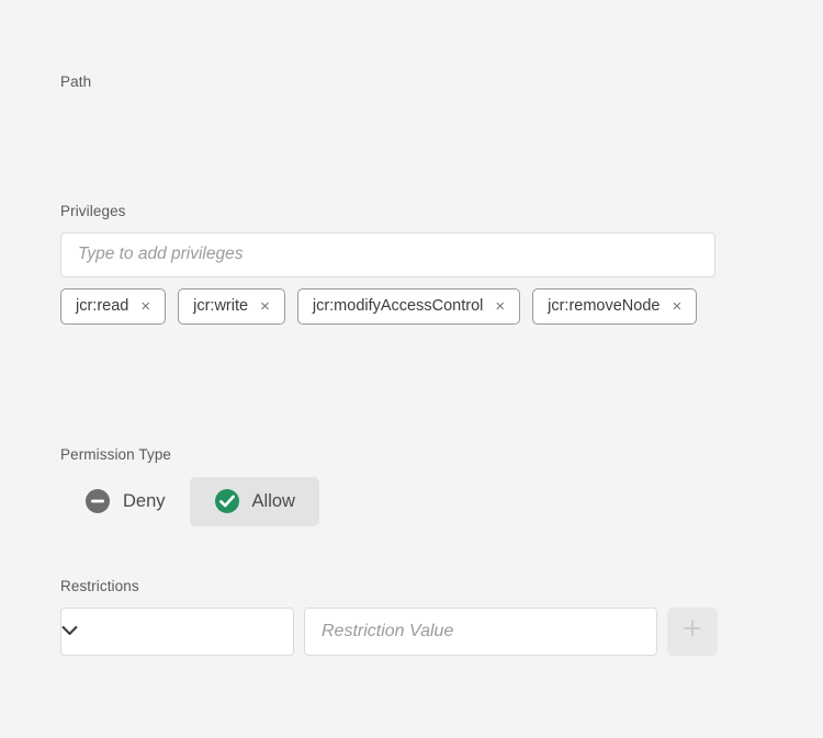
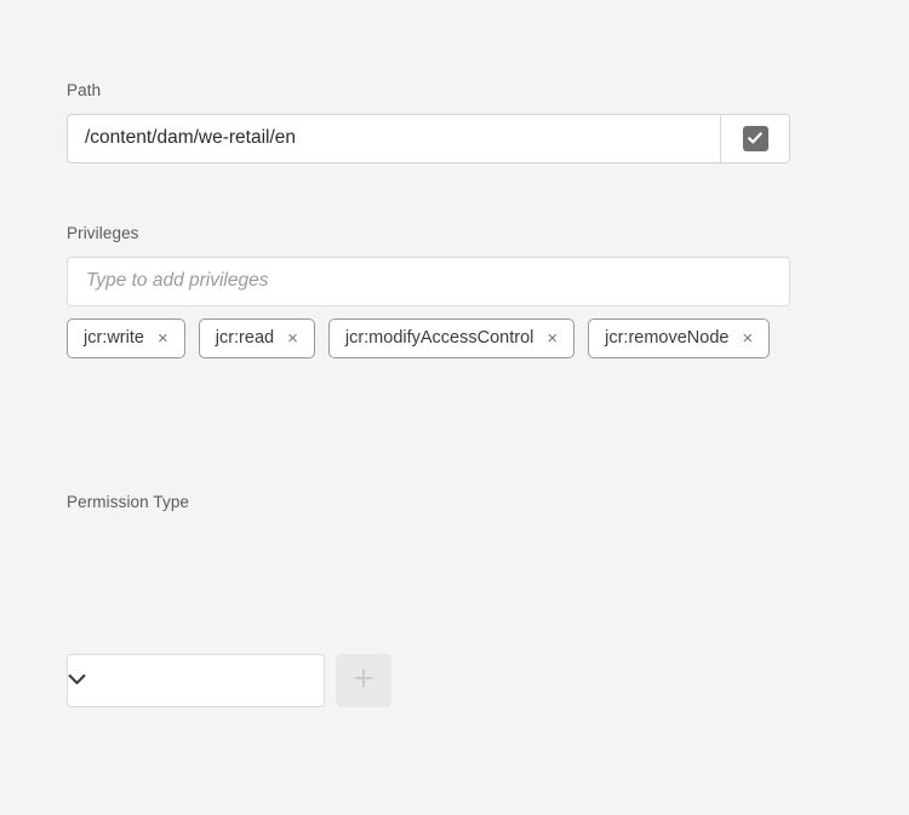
  Path
+ /content/dam/we-retail/en
  Privileges
  Type to add privileges
- jcr:read
+ jcr:write
  ×
- jcr:write
+ jcr:read
  ×
  jcr:modifyAccessControl
  ×
  jcr:removeNode
  ×
  Permission Type
- Deny
- Allow
- Restrictions
- Restriction Value
